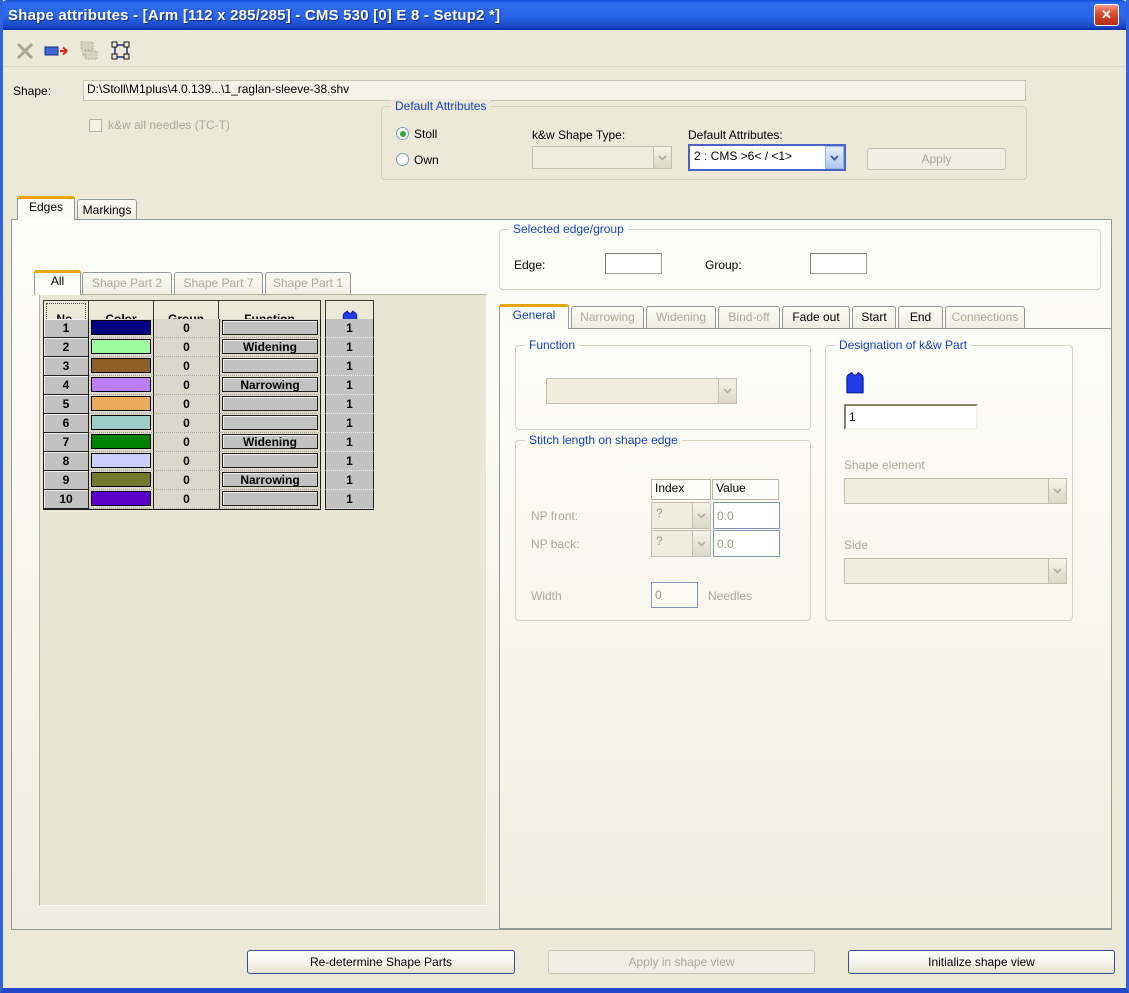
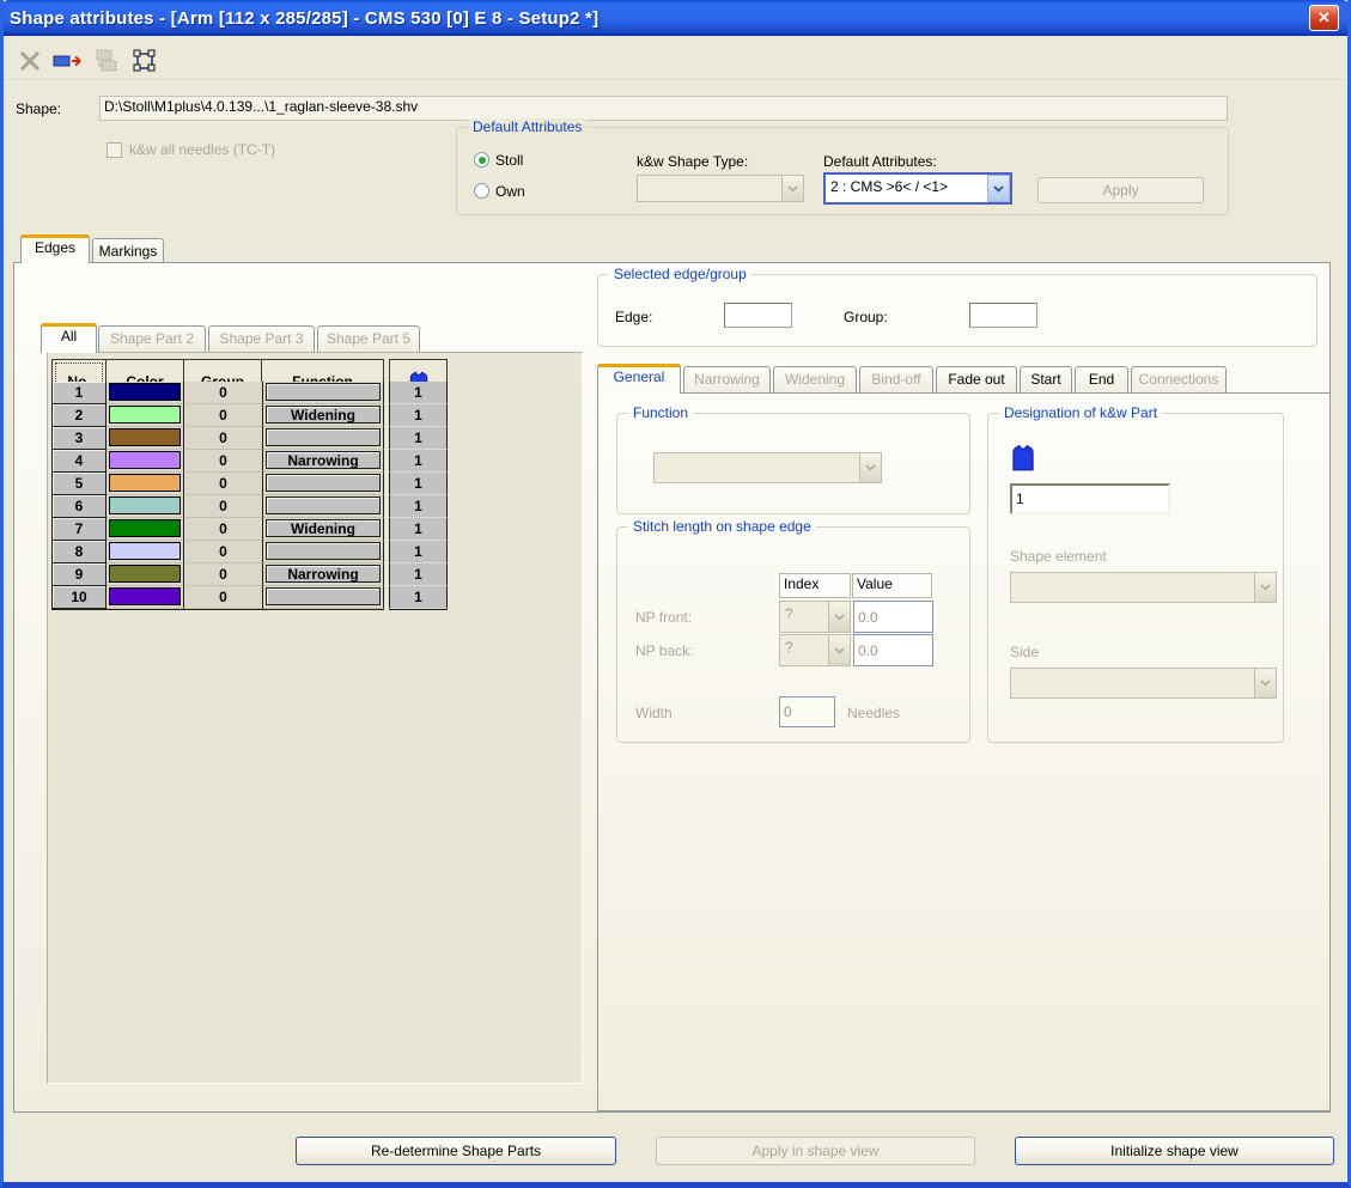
  Shape attributes - [Arm [112 x 285/285] - CMS 530 [0] E 8 - Setup2 *]
  ✕
  Shape:
  D:\Stoll\M1plus\4.0.139...\1_raglan-sleeve-38.shv
  k&w all needles (TC-T)
  Default Attributes
  Stoll
  Own
  k&w Shape Type:
  Default Attributes:
  2 : CMS >6< / <1>
  Apply
  Edges
  Markings
  All
  Shape Part 2
- Shape Part 7
+ Shape Part 3
- Shape Part 1
+ Shape Part 5
  1
  0
  2
  0
  Widening
  3
  0
  4
  0
  Narrowing
  5
  0
  6
  0
  7
  0
  Widening
  8
  0
  9
  0
  Narrowing
  10
  0
  1
  1
  1
  1
  1
  1
  1
  1
  1
  1
  Selected edge/group
  Edge:
  Group:
  General
  Narrowing
  Widening
  Bind-off
  Fade out
  Start
  End
  Connections
  Function
  Stitch length on shape edge
  Index
  Value
  NP front:
  ?
  0.0
  NP back:
  ?
  0.0
  Width
  0
  Needles
  Designation of k&w Part
  1
  Shape element
  Side
  Re-determine Shape Parts
  Apply in shape view
  Initialize shape view
